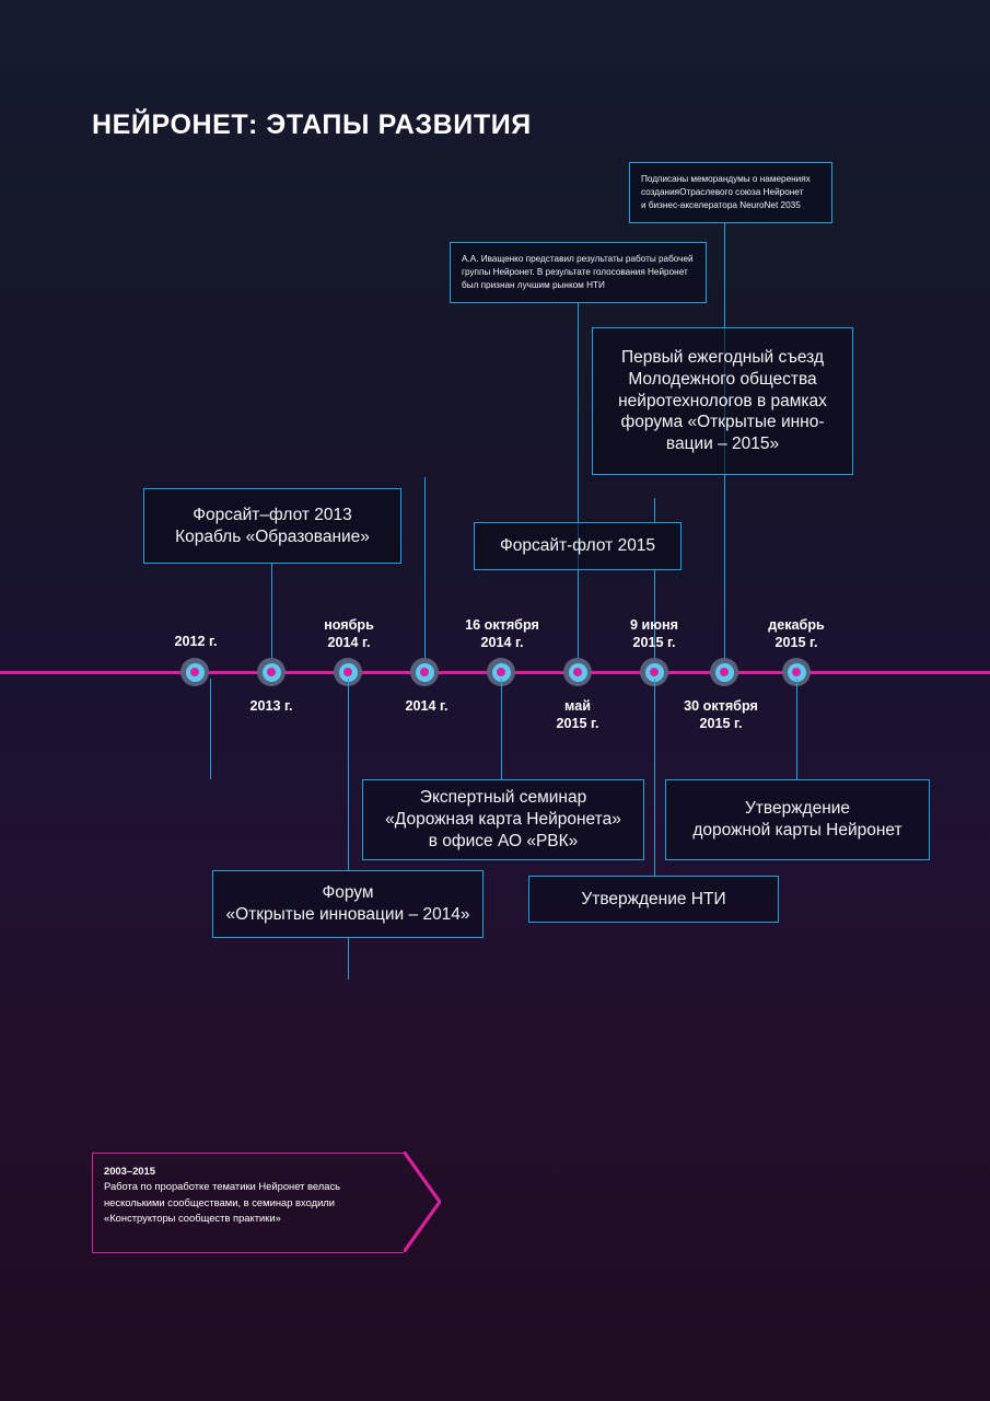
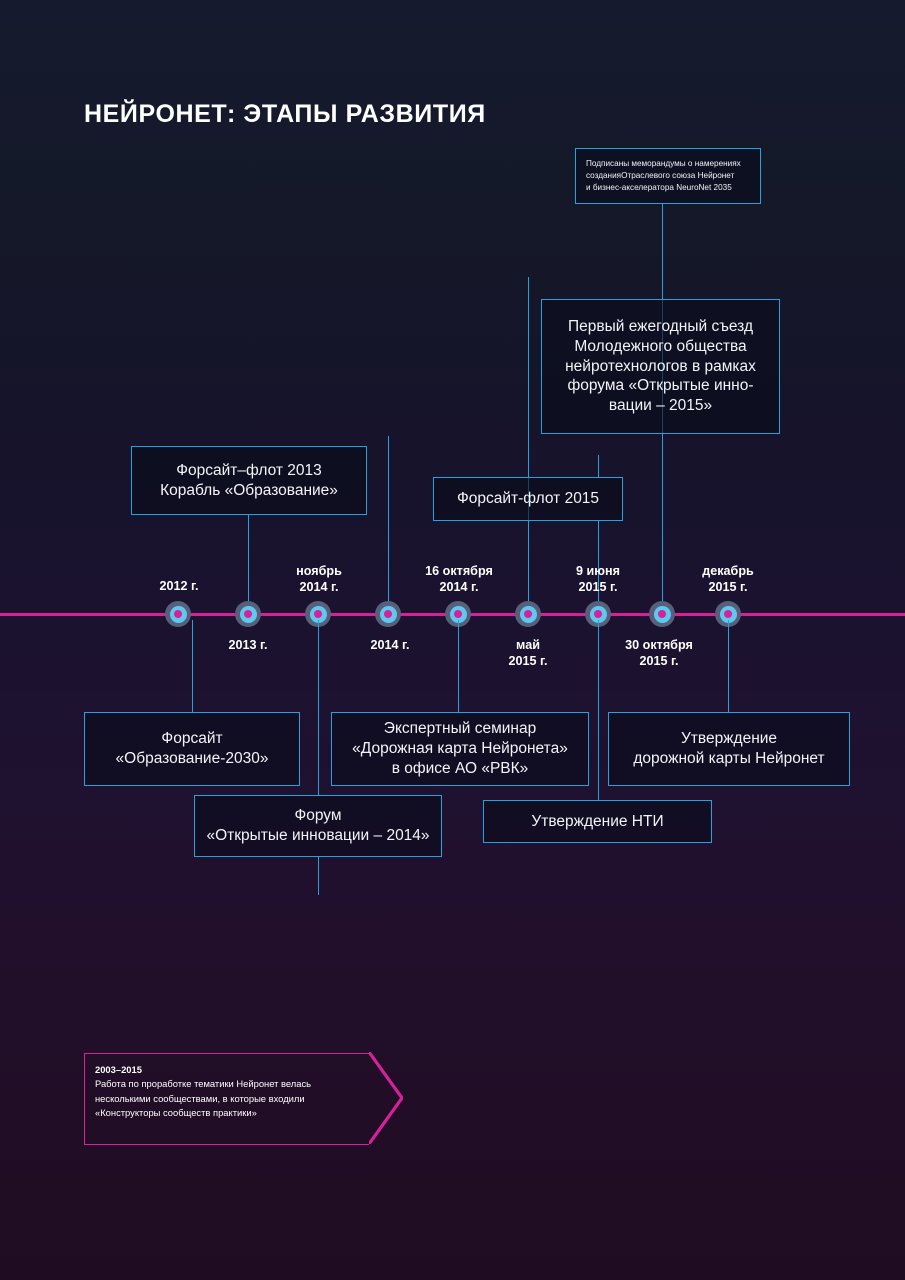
  НЕЙРОНЕТ: ЭТАПЫ РАЗВИТИЯ
  Подписаны меморандумы о намерениях
  созданияОтраслевого союза Нейронет
  и бизнес-акселератора NeuroNet 2035
- А.А. Иващенко представил результаты работы рабочей
- группы Нейронет. В результате голосования Нейронет
- был признан лучшим рынком НТИ
  Первый ежегодный съезд
  Молодежного общества
  нейротехнологов в рамках
  форума «Открытые инно-
  вации – 2015»
  Форсайт–флот 2013
  Корабль «Образование»
  Форсайт-флот 2015
  2012 г.
  ноябрь
  2014 г.
  16 октября
  2014 г.
  9 июня
  2015 г.
  декабрь
  2015 г.
  2013 г.
  2014 г.
  май
  2015 г.
  30 октября
  2015 г.
+ Форсайт
+ «Образование-2030»
  Экспертный семинар
  «Дорожная карта Нейронета»
  в офисе АО «РВК»
  Утверждение
  дорожной карты Нейронет
  Форум
  «Открытые инновации – 2014»
  Утверждение НТИ
  2003–2015
  Работа по проработке тематики Нейронет велась
- несколькими сообществами, в семинар входили
+ несколькими сообществами, в которые входили
  «Конструкторы сообществ практики»
